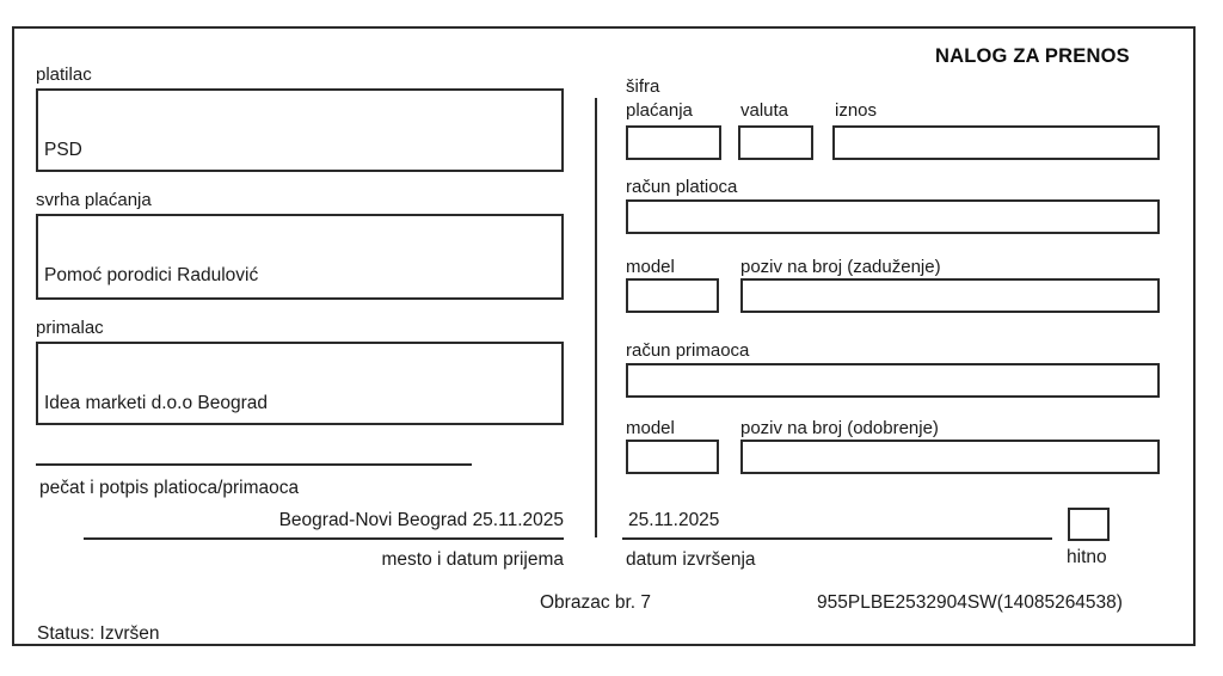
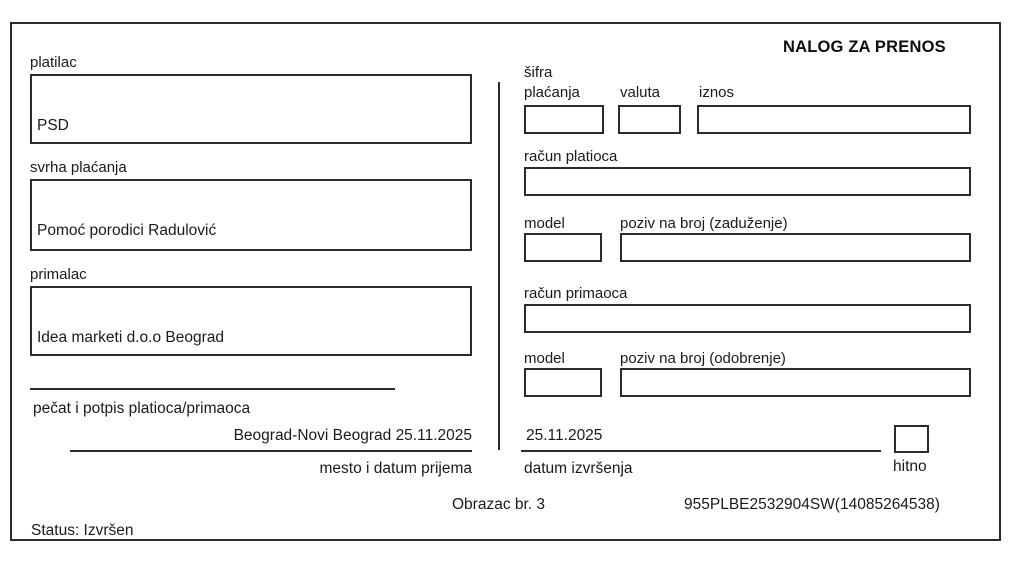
  NALOG ZA PRENOS
  platilac
  PSD
  svrha plaćanja
  Pomoć porodici Radulović
  primalac
  Idea marketi d.o.o Beograd
  pečat i potpis platioca/primaoca
  Beograd-Novi Beograd 25.11.2025
  mesto i datum prijema
  šifra
  plaćanja
  valuta
  iznos
  račun platioca
  model
  poziv na broj (zaduženje)
  račun primaoca
  model
  poziv na broj (odobrenje)
  25.11.2025
  datum izvršenja
  hitno
- Obrazac br. 7
+ Obrazac br. 3
  955PLBE2532904SW(14085264538)
  Status: Izvršen
